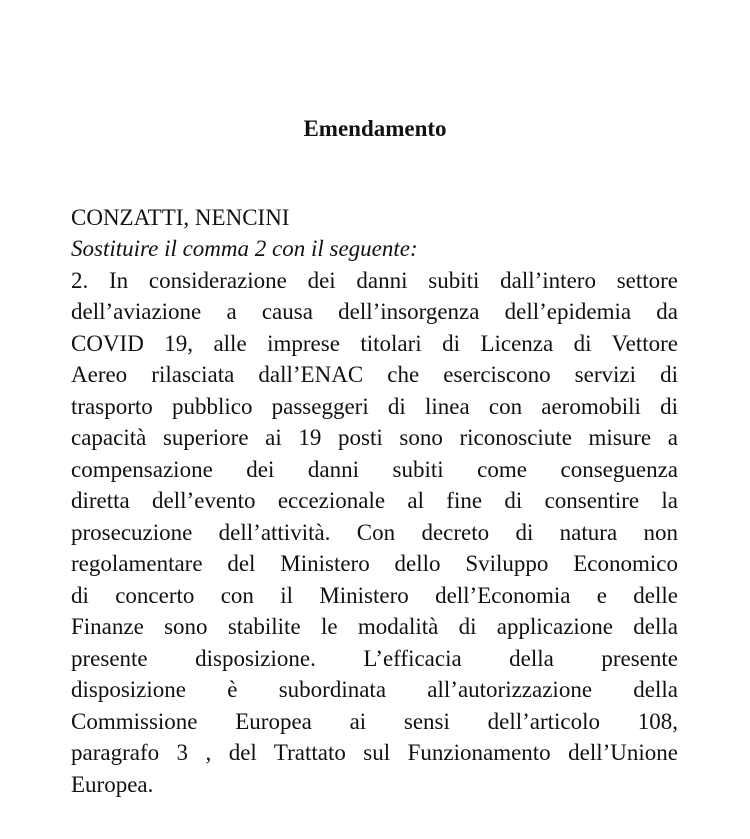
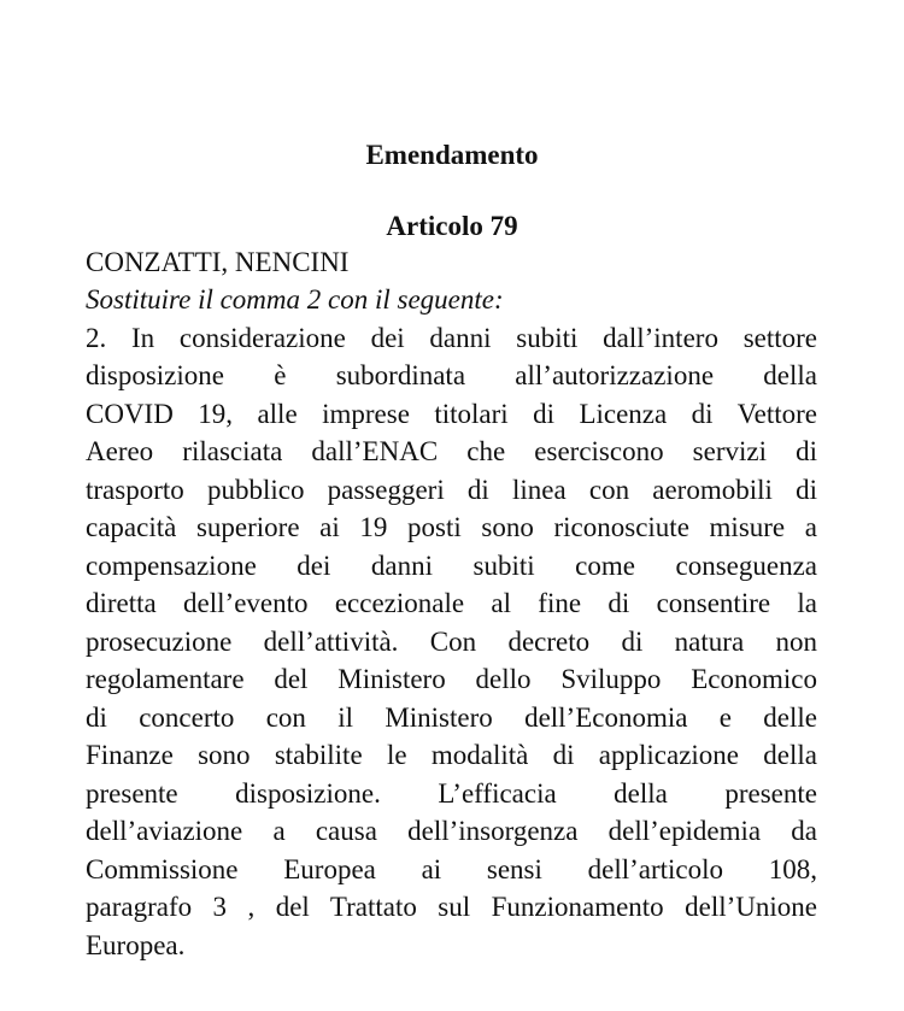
  Emendamento
+ Articolo 79
  CONZATTI, NENCINI
  Sostituire il comma 2 con il seguente:
  2. In considerazione dei danni subiti dall’intero settore
- dell’aviazione a causa dell’insorgenza dell’epidemia da
+ disposizione è subordinata all’autorizzazione della
  COVID 19, alle imprese titolari di Licenza di Vettore
  Aereo rilasciata dall’ENAC che eserciscono servizi di
  trasporto pubblico passeggeri di linea con aeromobili di
  capacità superiore ai 19 posti sono riconosciute misure a
  compensazione dei danni subiti come conseguenza
  diretta dell’evento eccezionale al fine di consentire la
  prosecuzione dell’attività. Con decreto di natura non
  regolamentare del Ministero dello Sviluppo Economico
  di concerto con il Ministero dell’Economia e delle
  Finanze sono stabilite le modalità di applicazione della
  presente disposizione. L’efficacia della presente
- disposizione è subordinata all’autorizzazione della
+ dell’aviazione a causa dell’insorgenza dell’epidemia da
  Commissione Europea ai sensi dell’articolo 108,
  paragrafo 3 , del Trattato sul Funzionamento dell’Unione
  Europea.
